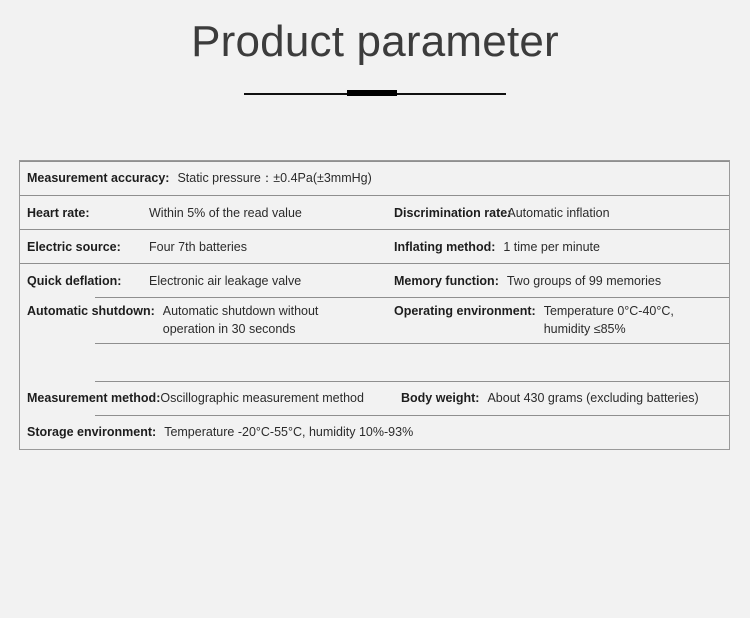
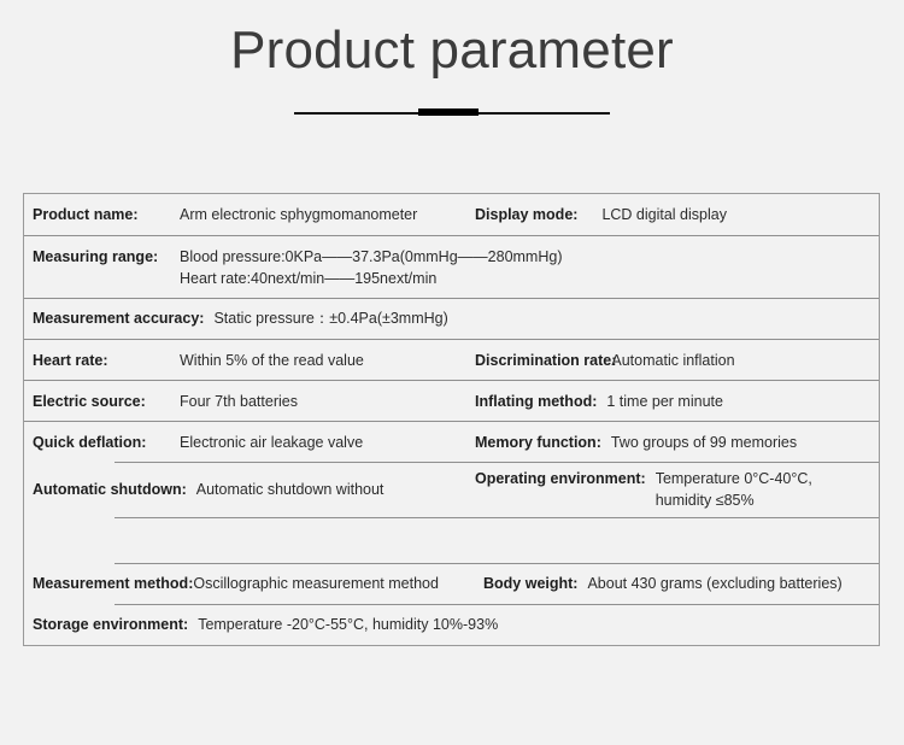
  Product parameter
+ Product name:
+ Arm electronic sphygmomanometer
+ Display mode:
+ LCD digital display
+ Measuring range:
+ Blood pressure:0KPa——37.3Pa(0mmHg——280mmHg)
+ Heart rate:40next/min——195next/min
  Measurement accuracy:
  Static pressure：±0.4Pa(±3mmHg)
  Heart rate:
  Within 5% of the read value
  Discrimination rate:
  Automatic inflation
  Electric source:
  Four 7th batteries
  Inflating method:
  1 time per minute
  Quick deflation:
  Electronic air leakage valve
  Memory function:
  Two groups of 99 memories
  Automatic shutdown:
  Automatic shutdown without
- operation in 30 seconds
  Operating environment:
  Temperature 0°C-40°C,
  humidity ≤85%
  Measurement method:
  Oscillographic measurement method
  Body weight:
  About 430 grams (excluding batteries)
  Storage environment:
  Temperature -20°C-55°C, humidity 10%-93%
